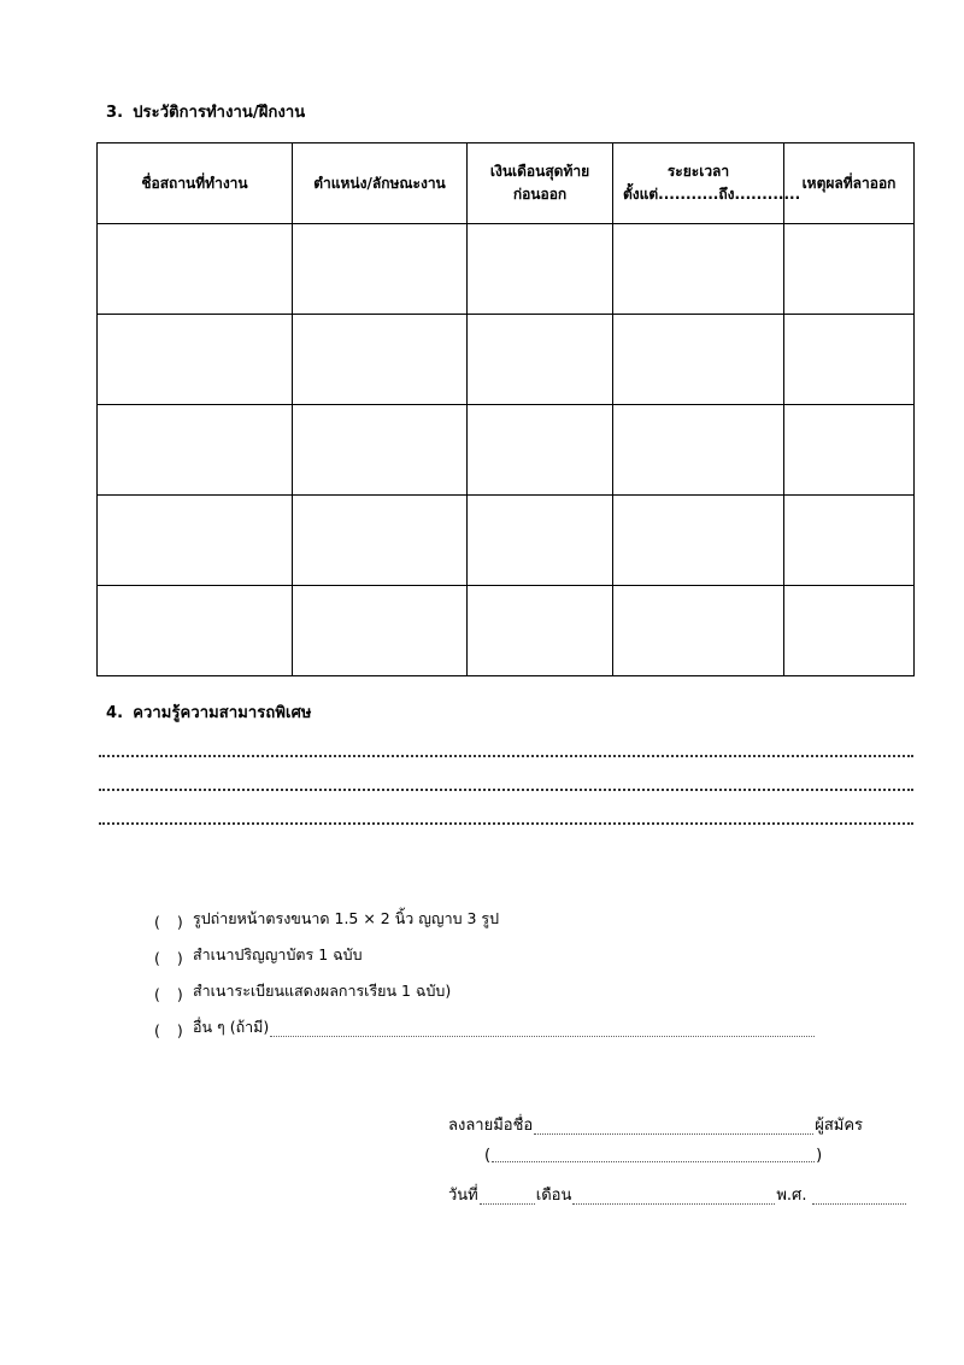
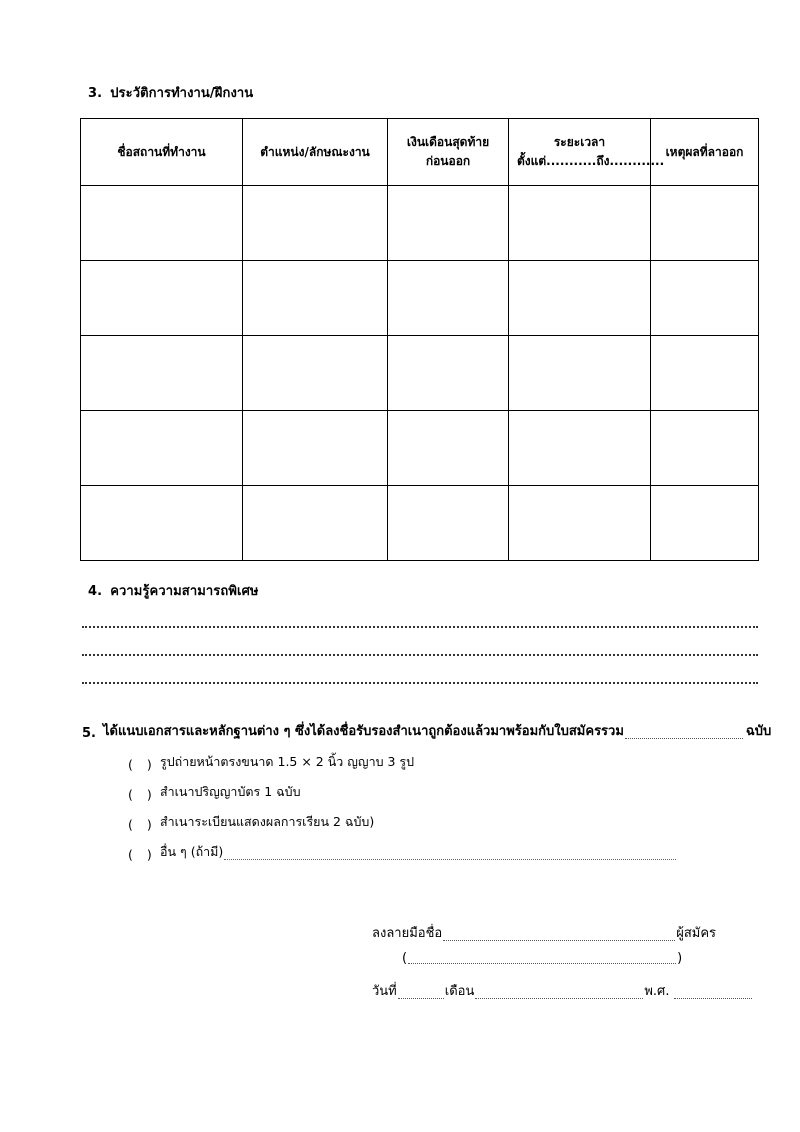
  3. ประวัติการทำงาน/ฝึกงาน
  ชื่อสถานที่ทำงาน	ตำแหน่ง/ลักษณะงาน	เงินเดือนสุดท้าย ก่อนออก	ระยะเวลา ตั้งแต่...........ถึง............	เหตุผลที่ลาออก
  4. ความรู้ความสามารถพิเศษ
+ 5.
+ ได้แนบเอกสารและหลักฐานต่าง ๆ ซึ่งได้ลงชื่อรับรองสำเนาถูกต้องแล้วมาพร้อมกับใบสมัครรวม
+ ฉบับ
  ( )
  รูปถ่ายหน้าตรงขนาด 1.5 × 2 นิ้ว ญญาบ 3 รูป
  ( )
  สำเนาปริญญาบัตร 1 ฉบับ
  ( )
- สำเนาระเบียนแสดงผลการเรียน 1 ฉบับ)
+ สำเนาระเบียนแสดงผลการเรียน 2 ฉบับ)
  ( )
  อื่น ๆ (ถ้ามี)
  ลงลายมือชื่อ
  ผู้สมัคร
  (
  )
  วันที่
  เดือน
  พ.ศ.
